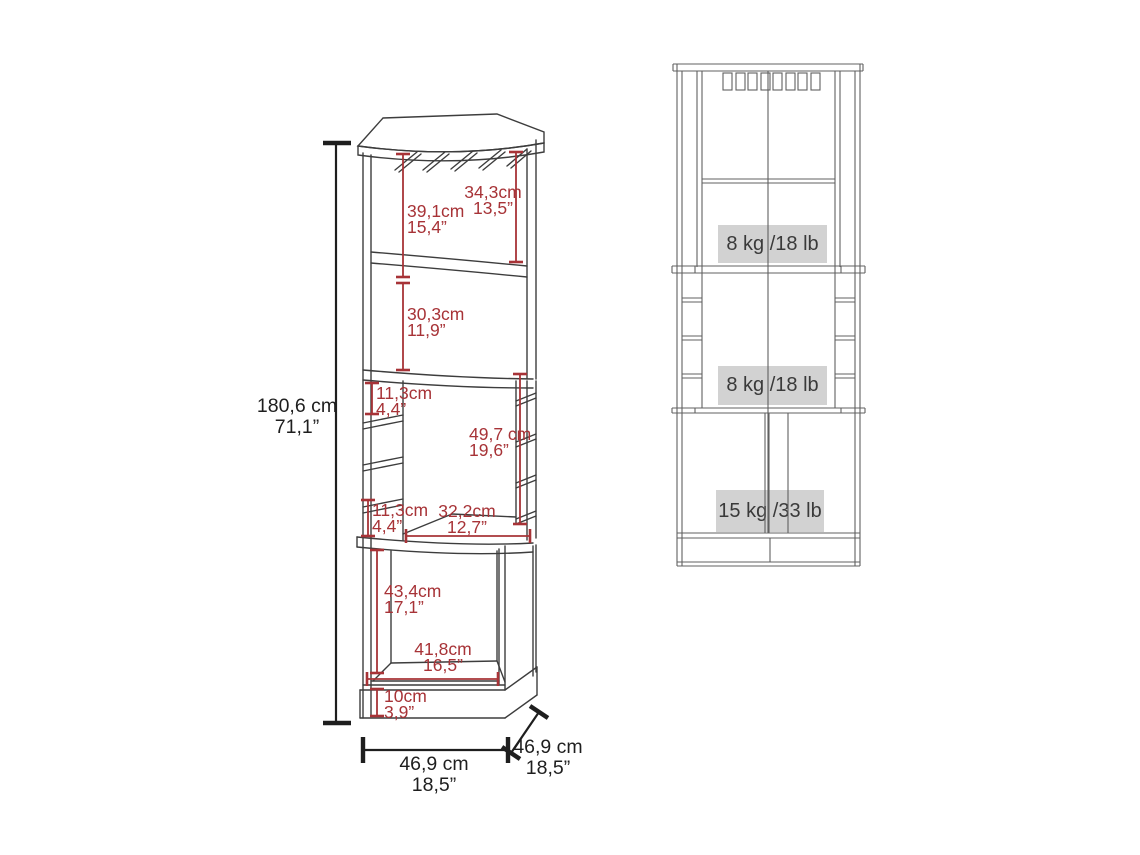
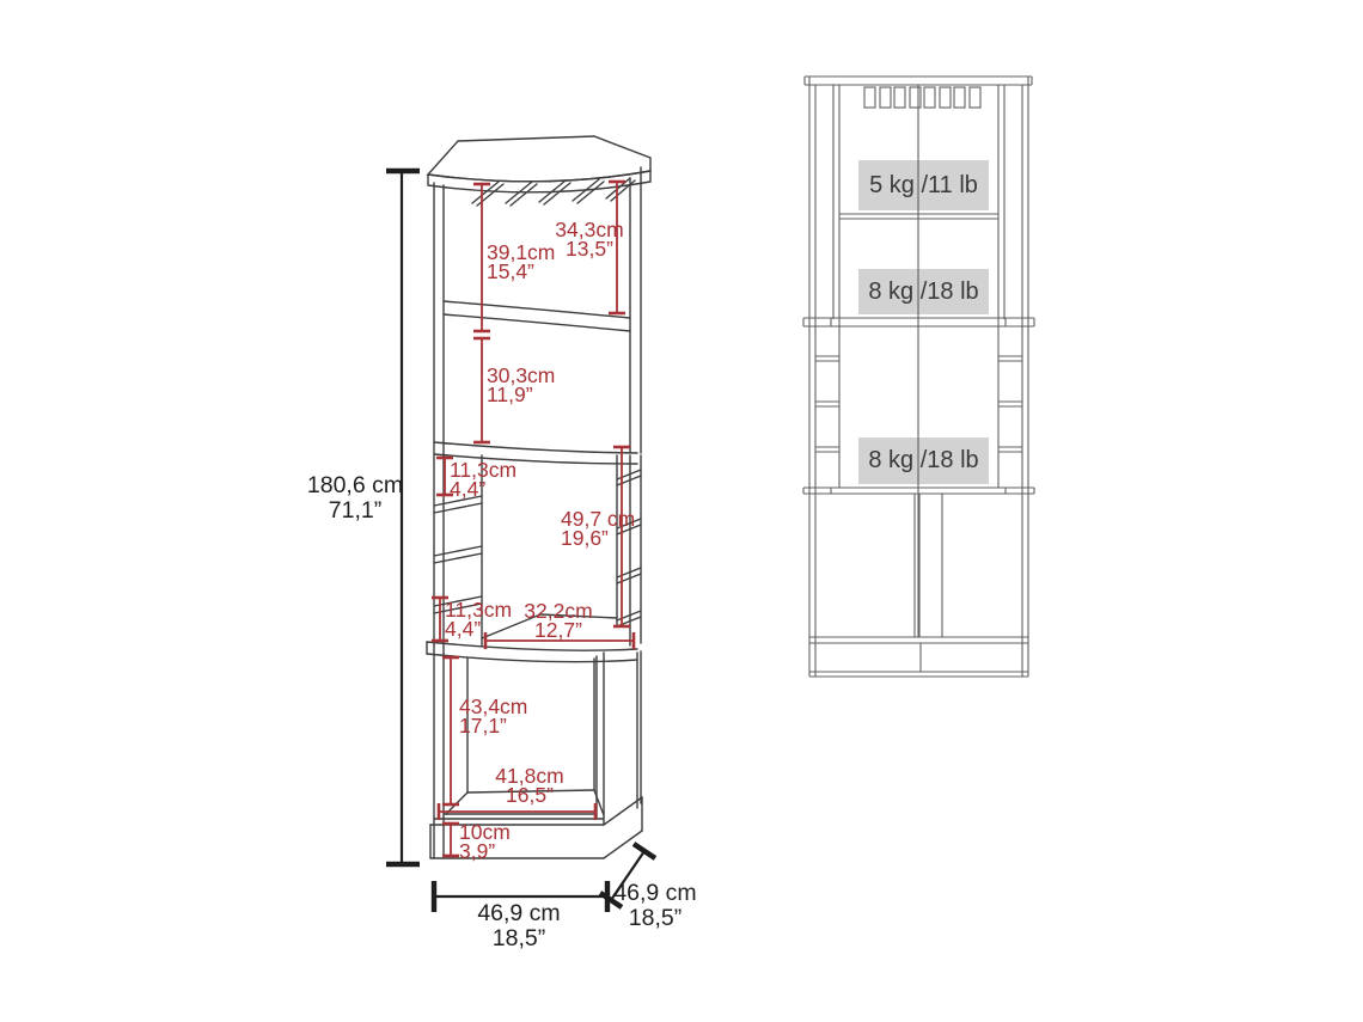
+ 5 kg /11 lb
  8 kg /18 lb
  8 kg /18 lb
- 15 kg /33 lb
  39,1cm
  15,4”
  34,3cm
  13,5”
  30,3cm
  11,9”
  11,3cm
  4,4”
  49,7 cm
  19,6”
  32,2cm
  12,7”
  11,3cm
  4,4”
  43,4cm
  17,1”
  41,8cm
  16,5”
  10cm
  3,9”
  180,6 cm
  71,1”
  46,9 cm
  18,5”
  46,9 cm
  18,5”
